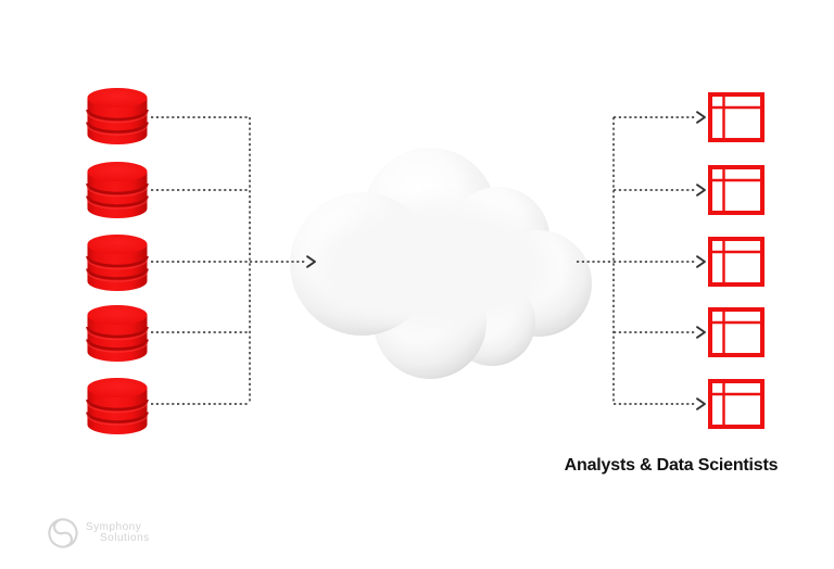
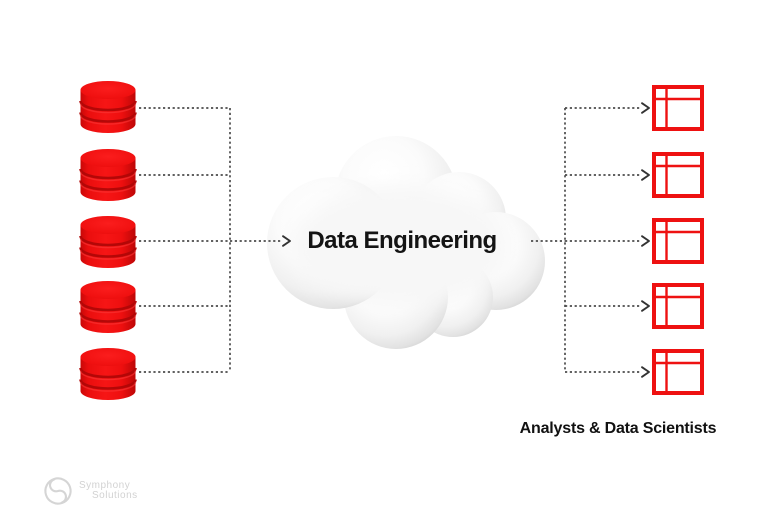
+ Data Engineering
  Analysts & Data Scientists
  Symphony
  Solutions
